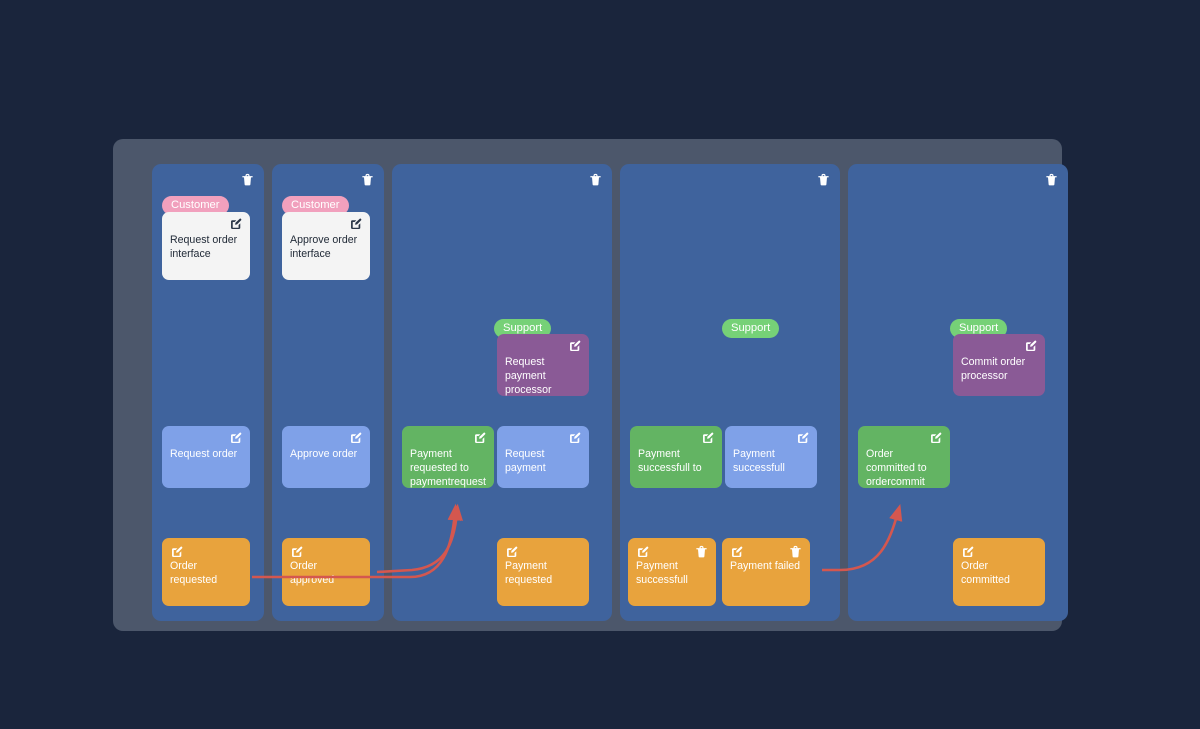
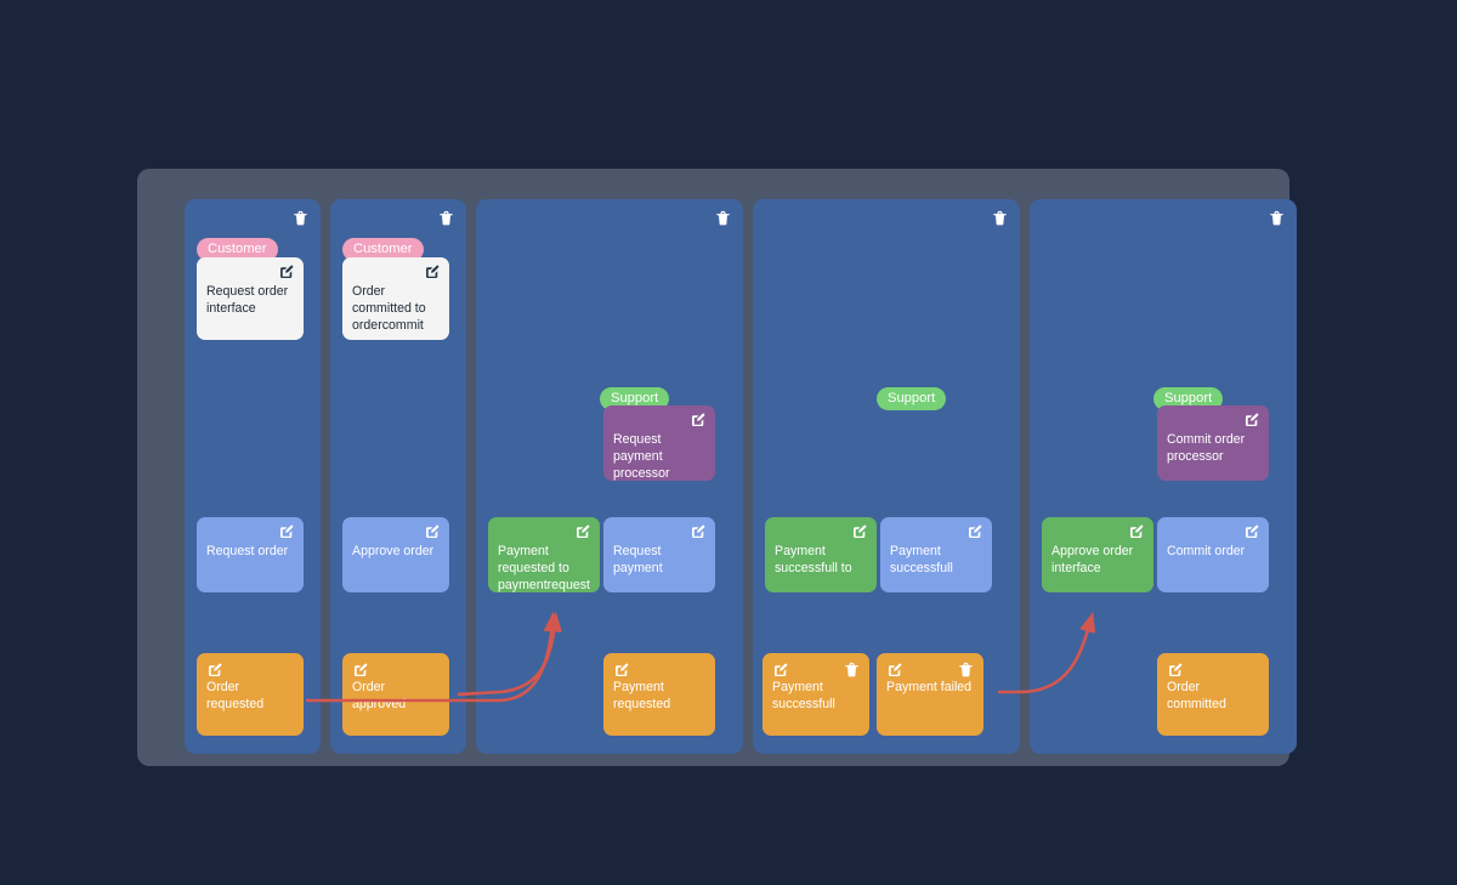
  Customer
  Request order interface
  Request order
  Order requested
  Customer
- Approve order interface
+ Order committed to ordercommit
  Approve order
  Order approved
  Support
  Request payment processor
  Payment requested to paymentrequest
  Request payment
  Payment requested
  Support
  Payment successfull to
  Payment successfull
  Payment successfull
  Payment failed
  Support
  Commit order processor
- Order committed to ordercommit
+ Approve order interface
+ Commit order
  Order committed
